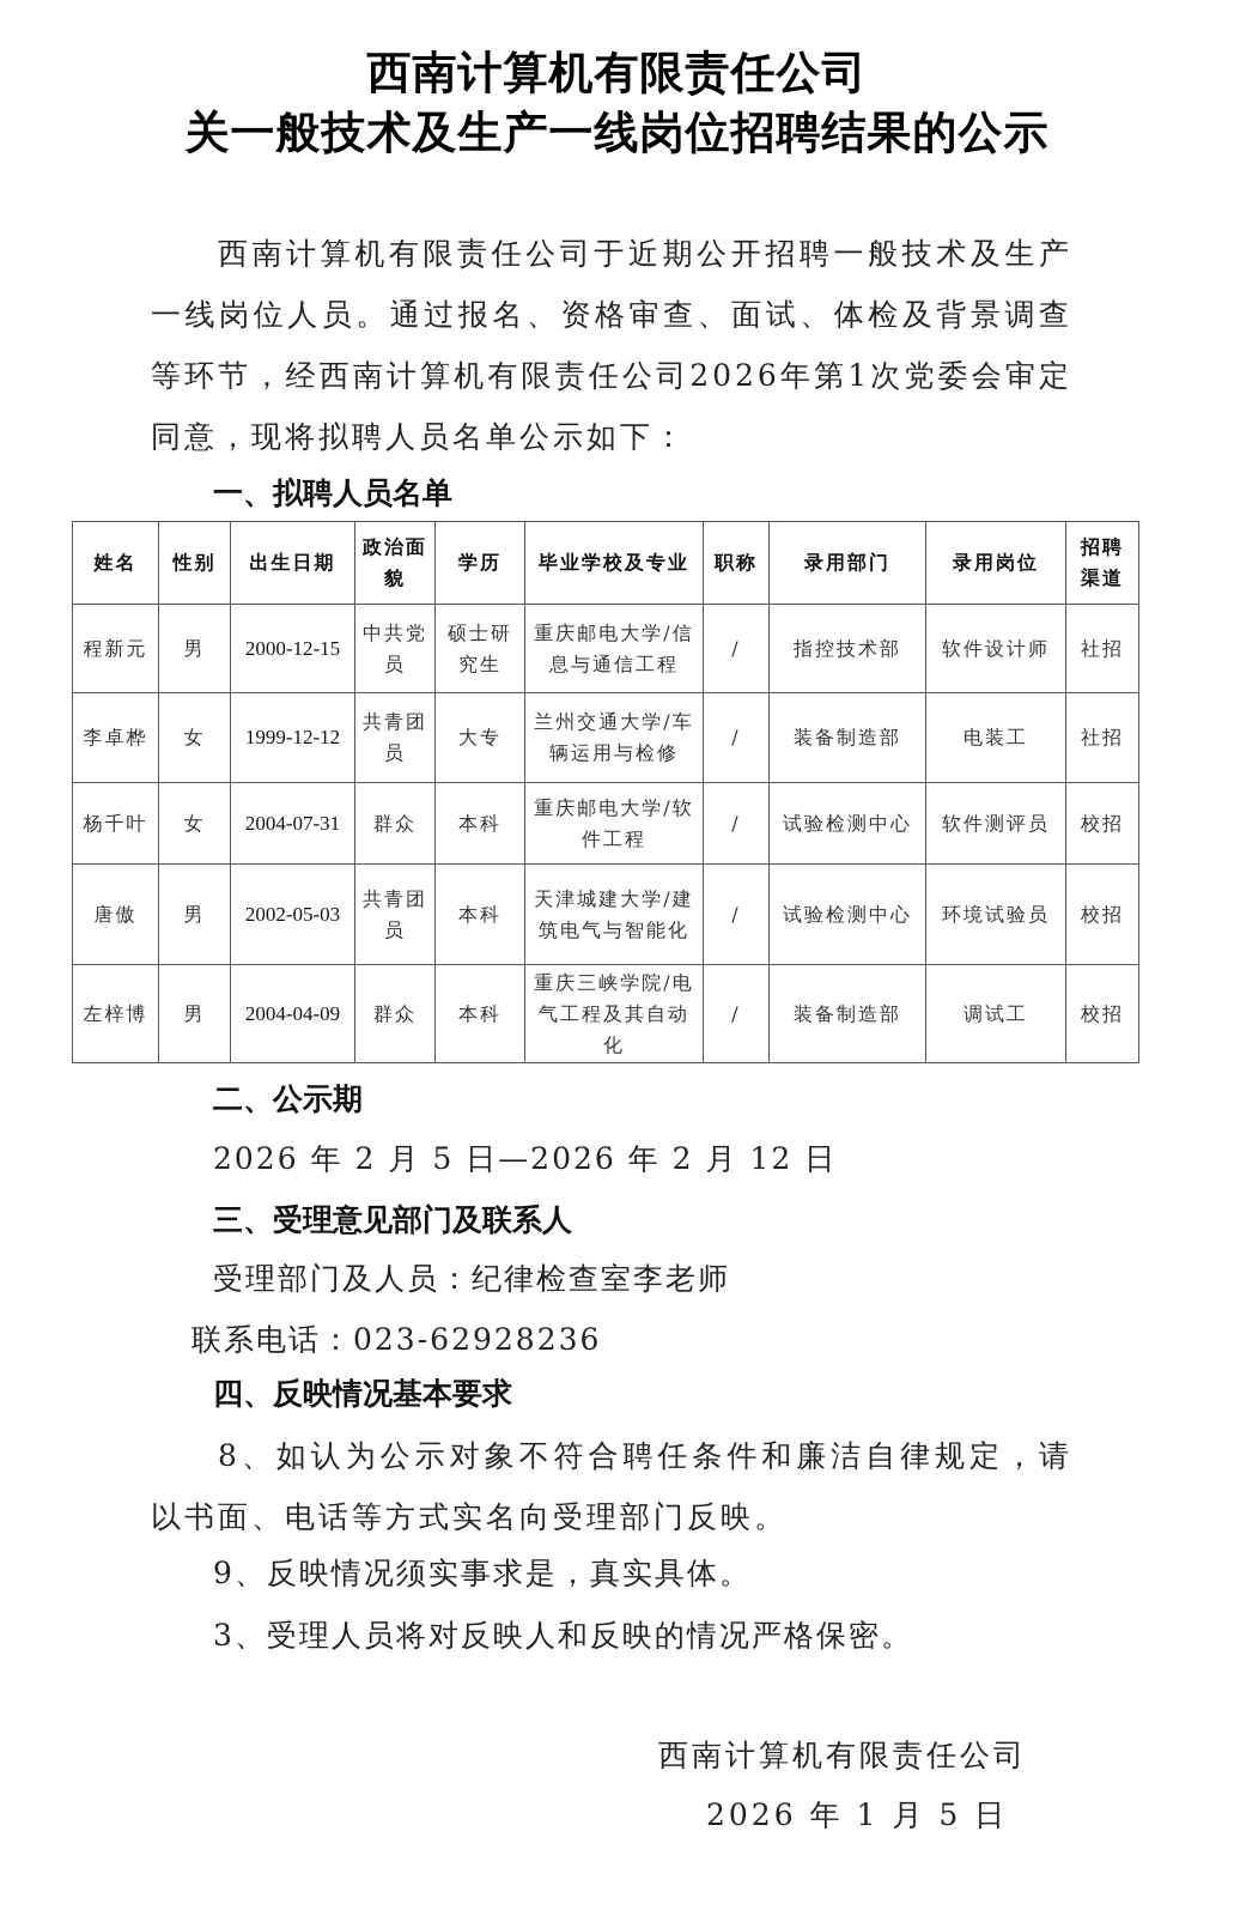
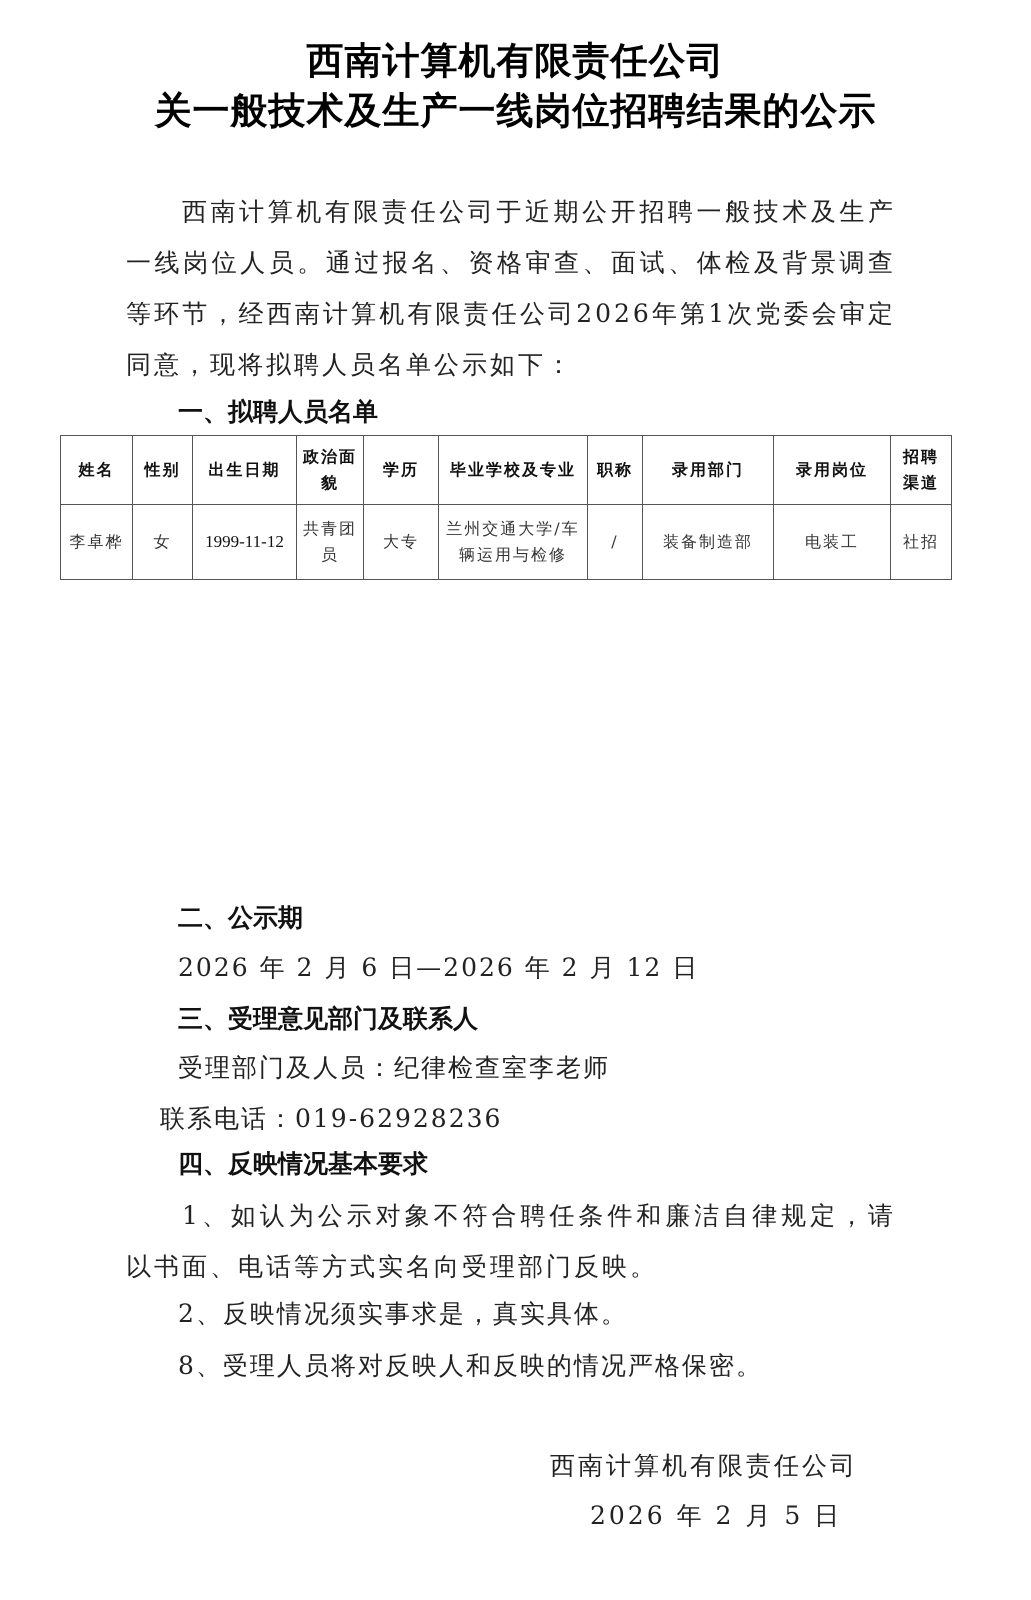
  西南计算机有限责任公司
  关一般技术及生产一线岗位招聘结果的公示
  西南计算机有限责任公司于近期公开招聘一般技术及生产一线岗位人员。通过报名、资格审查、面试、体检及背景调查等环节，经西南计算机有限责任公司2026年第1次党委会审定同意，现将拟聘人员名单公示如下：
  一、拟聘人员名单
  姓名	性别	出生日期	政治面貌	学历	毕业学校及专业	职称	录用部门	录用岗位	招聘渠道
- 程新元	男	2000-12-15	中共党员	硕士研究生	重庆邮电大学/信息与通信工程	/	指控技术部	软件设计师	社招
- 李卓桦	女	1999-12-12	共青团员	大专	兰州交通大学/车辆运用与检修	/	装备制造部	电装工	社招
+ 李卓桦	女	1999-11-12	共青团员	大专	兰州交通大学/车辆运用与检修	/	装备制造部	电装工	社招
- 杨千叶	女	2004-07-31	群众	本科	重庆邮电大学/软件工程	/	试验检测中心	软件测评员	校招
- 唐傲	男	2002-05-03	共青团员	本科	天津城建大学/建筑电气与智能化	/	试验检测中心	环境试验员	校招
- 左梓博	男	2004-04-09	群众	本科	重庆三峡学院/电气工程及其自动化	/	装备制造部	调试工	校招
  二、公示期
- 2026 年 2 月 5 日—2026 年 2 月 12 日
+ 2026 年 2 月 6 日—2026 年 2 月 12 日
  三、受理意见部门及联系人
  受理部门及人员：纪律检查室李老师
- 联系电话：023-62928236
+ 联系电话：019-62928236
  四、反映情况基本要求
- 8、如认为公示对象不符合聘任条件和廉洁自律规定，请以书面、电话等方式实名向受理部门反映。
+ 1、如认为公示对象不符合聘任条件和廉洁自律规定，请以书面、电话等方式实名向受理部门反映。
- 9、反映情况须实事求是，真实具体。
+ 2、反映情况须实事求是，真实具体。
- 3、受理人员将对反映人和反映的情况严格保密。
+ 8、受理人员将对反映人和反映的情况严格保密。
  西南计算机有限责任公司
- 2026 年 1 月 5 日
+ 2026 年 2 月 5 日
